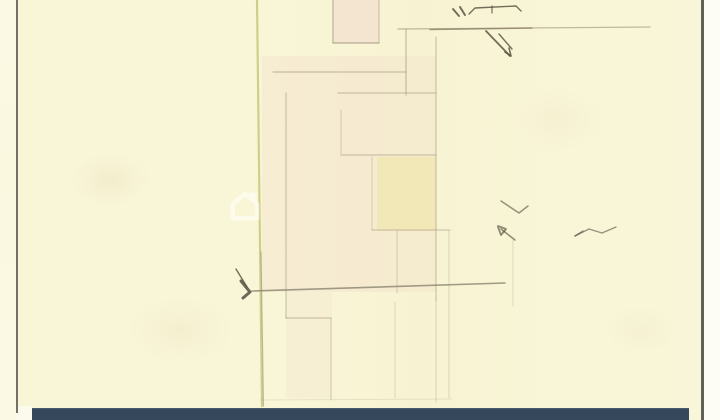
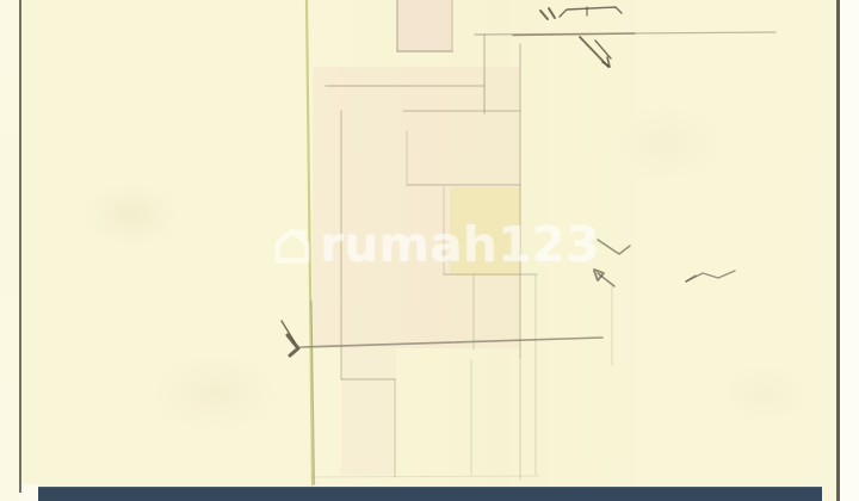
+ rumah123
